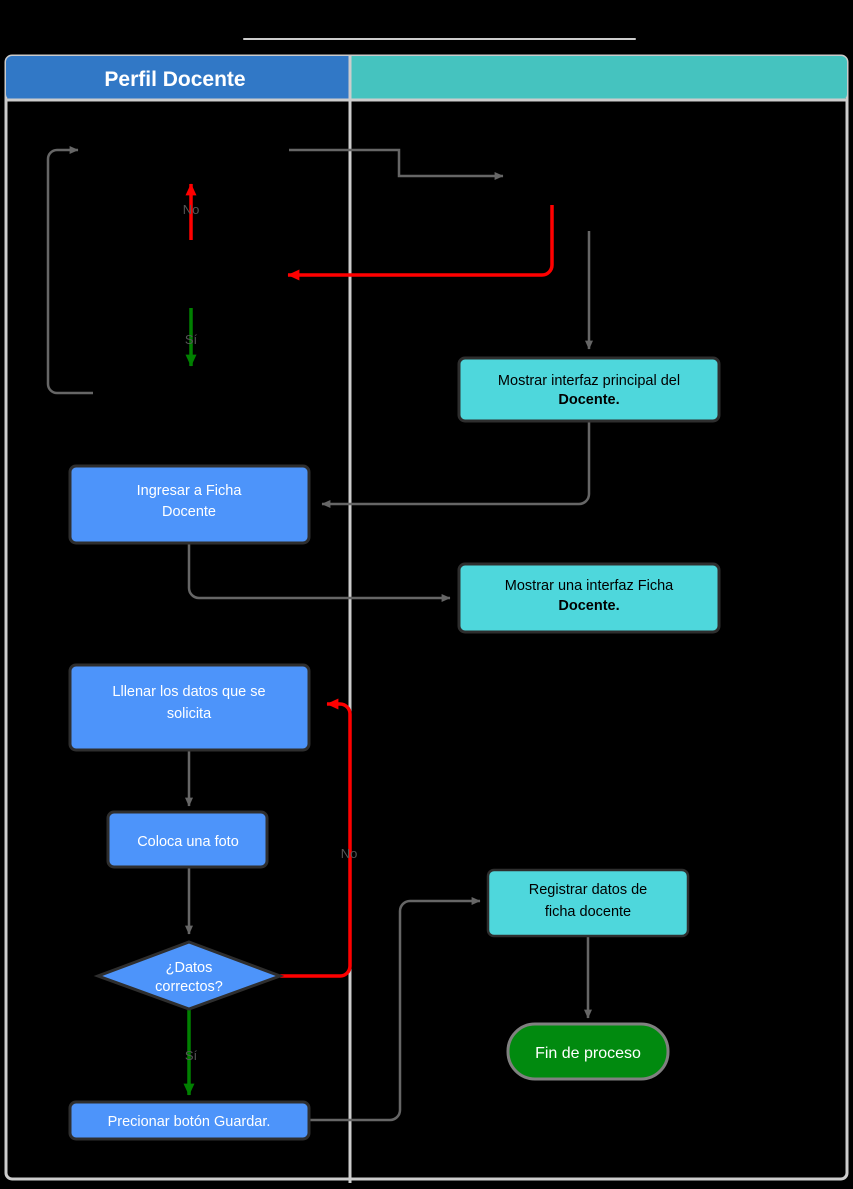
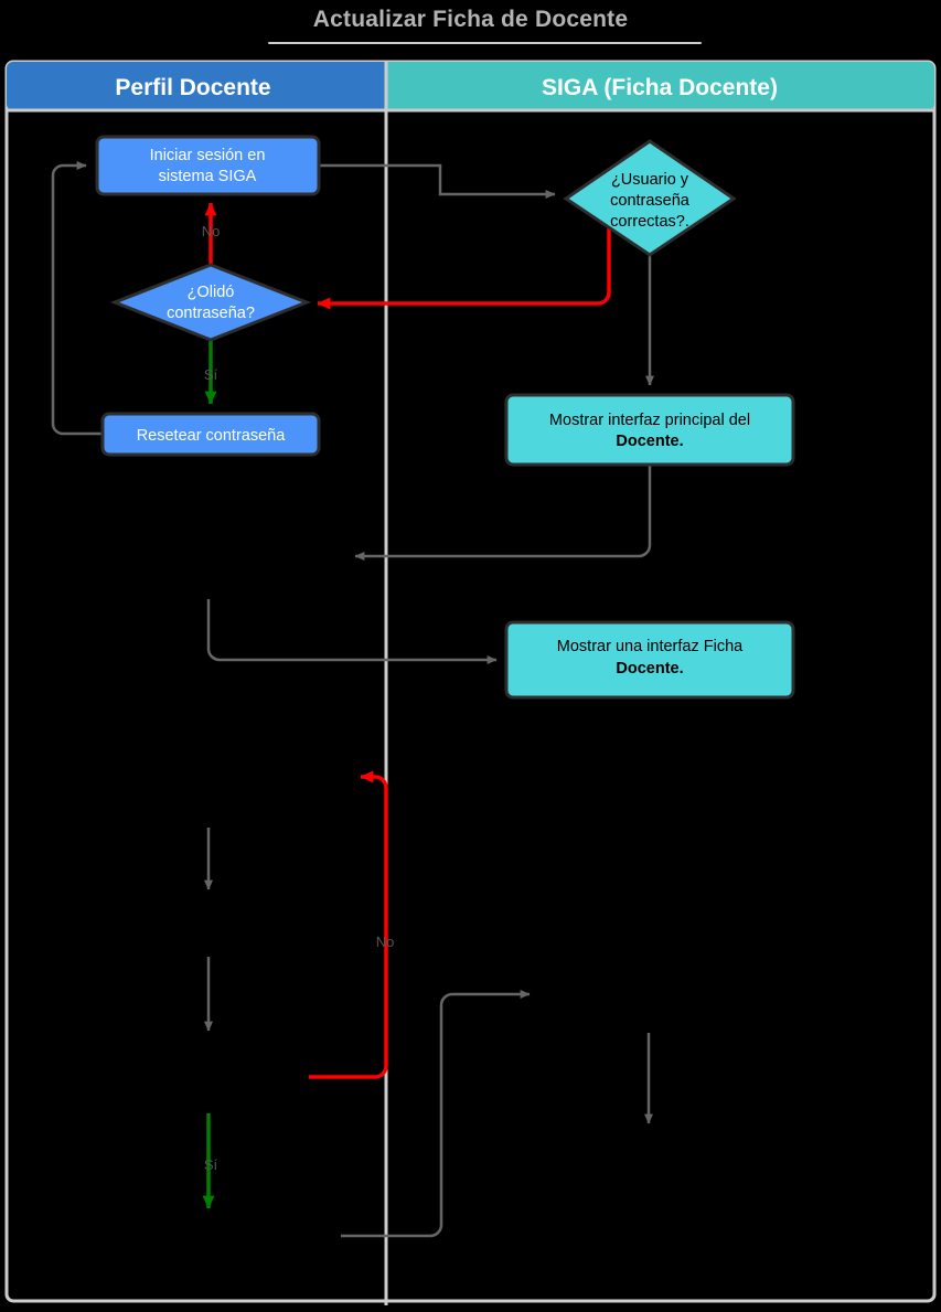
+ Actualizar Ficha de Docente
  Perfil Docente
+ SIGA (Ficha Docente)
  No
  Sí
  No
  Sí
+ Iniciar sesión en
+ sistema SIGA
+ ¿Olidó
+ contraseña?
+ Resetear contraseña
+ ¿Usuario y
+ contraseña
+ correctas?.
  Mostrar interfaz principal del
  Docente.
- Ingresar a Ficha
- Docente
  Mostrar una interfaz Ficha
  Docente.
- Lllenar los datos que se
- solicita
- Coloca una foto
- ¿Datos
- correctos?
- Precionar botón Guardar.
- Registrar datos de
- ficha docente
- Fin de proceso
